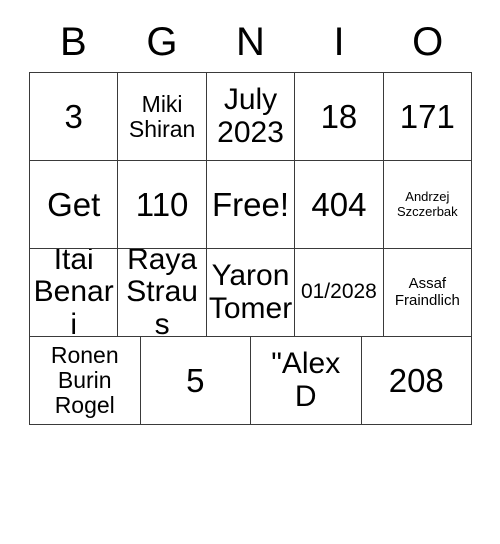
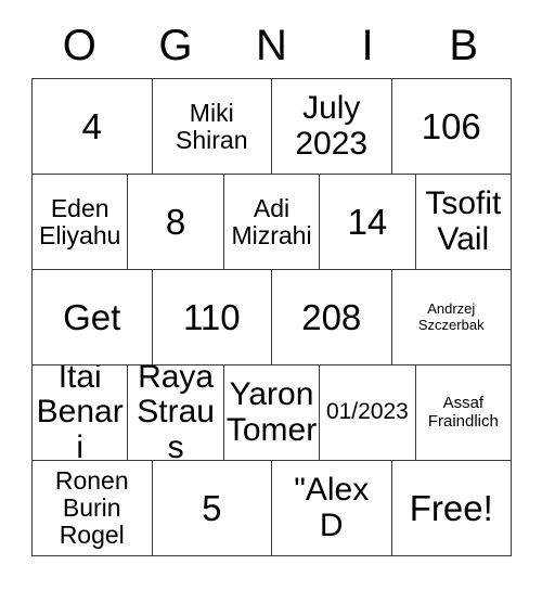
- B
+ O
  G
  N
  I
- O
+ B
- 3
+ 4
  Miki
  Shiran
  July
  2023
- 18
- 171
+ 106
+ Eden
+ Eliyahu
+ 8
+ Adi
+ Mizrahi
+ 14
+ Tsofit
+ Vail
  Get
  110
- Free!
+ 208
- 404
  Andrzej
  Szczerbak
  Itai
  Benari
  Raya
  Straus
  Yaron
  Tomer
- 01/2028
+ 01/2023
  Assaf
  Fraindlich
  Ronen
  Burin
  Rogel
  5
  "Alex
  D
- 208
+ Free!
